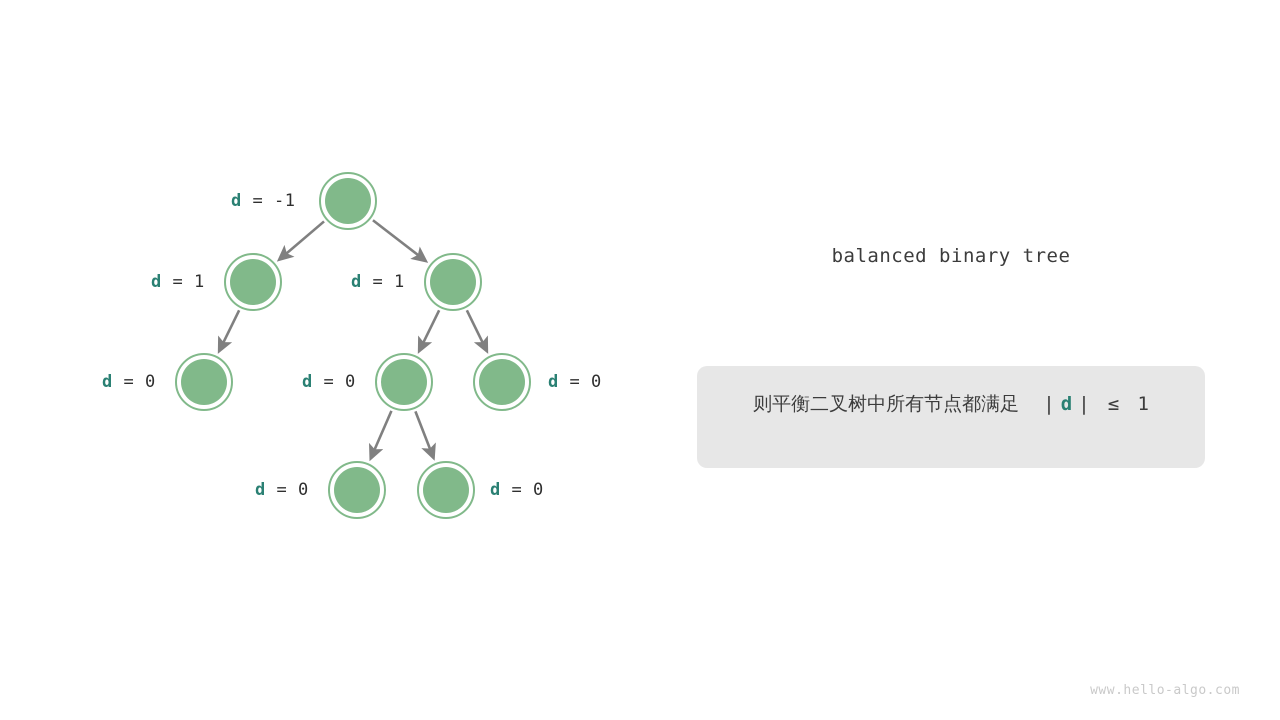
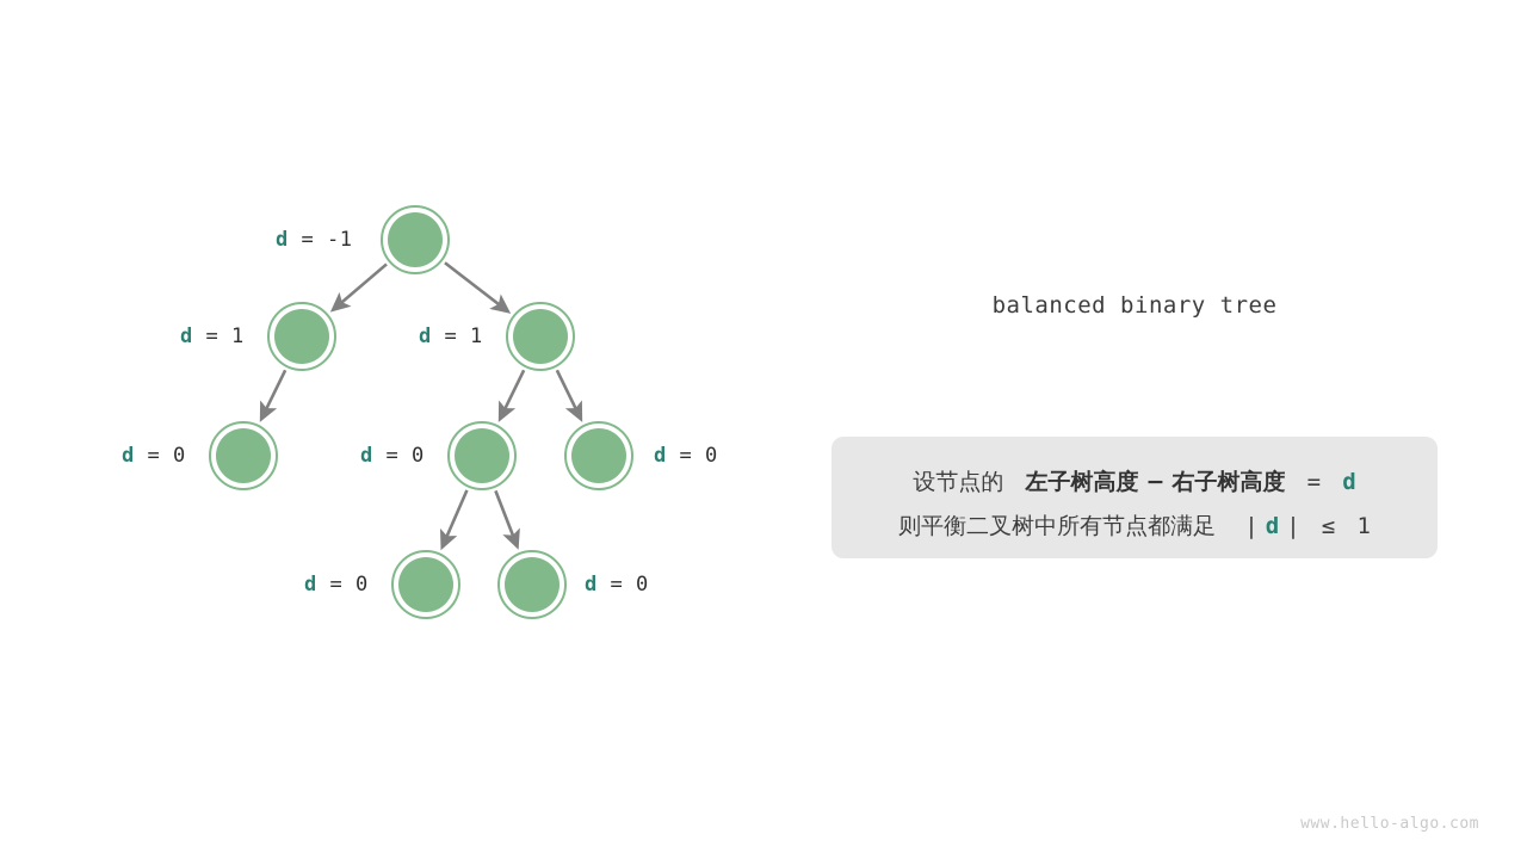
  d = -1
  d = 1
  d = 1
  d = 0
  d = 0
  d = 0
  d = 0
  d = 0
  balanced binary tree
+ 设节点的 左子树高度 − 右子树高度 = d
  则平衡二叉树中所有节点都满足 | d | ≤ 1
  www.hello-algo.com
